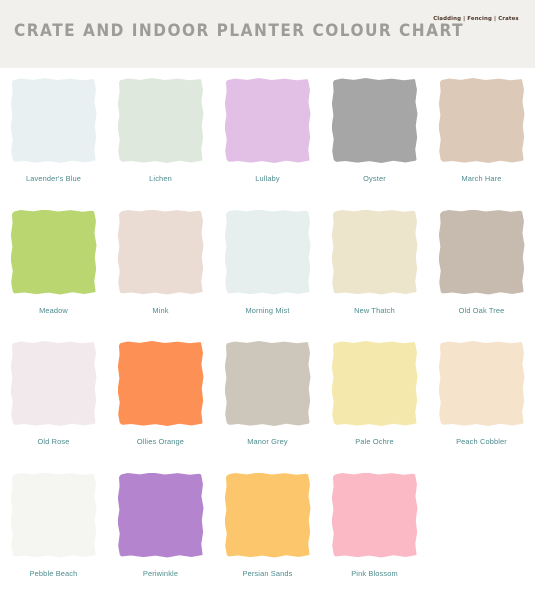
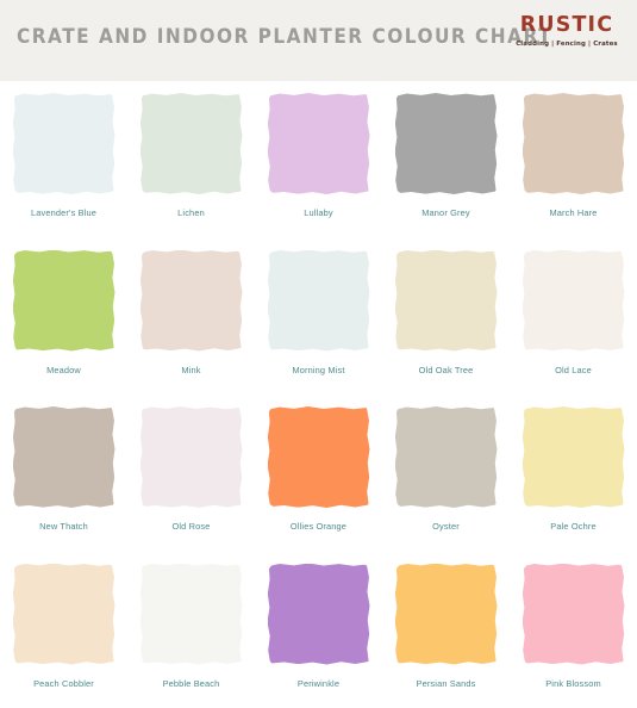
  CRATE AND INDOOR PLANTER COLOUR CHART
+ RUSTIC
  Lavender's Blue
  Lichen
  Lullaby
- Oyster
+ Manor Grey
  March Hare
  Meadow
  Mink
  Morning Mist
- New Thatch
+ Old Oak Tree
+ Old Lace
- Old Oak Tree
+ New Thatch
  Old Rose
  Ollies Orange
- Manor Grey
+ Oyster
  Pale Ochre
  Peach Cobbler
  Pebble Beach
  Periwinkle
  Persian Sands
  Pink Blossom
